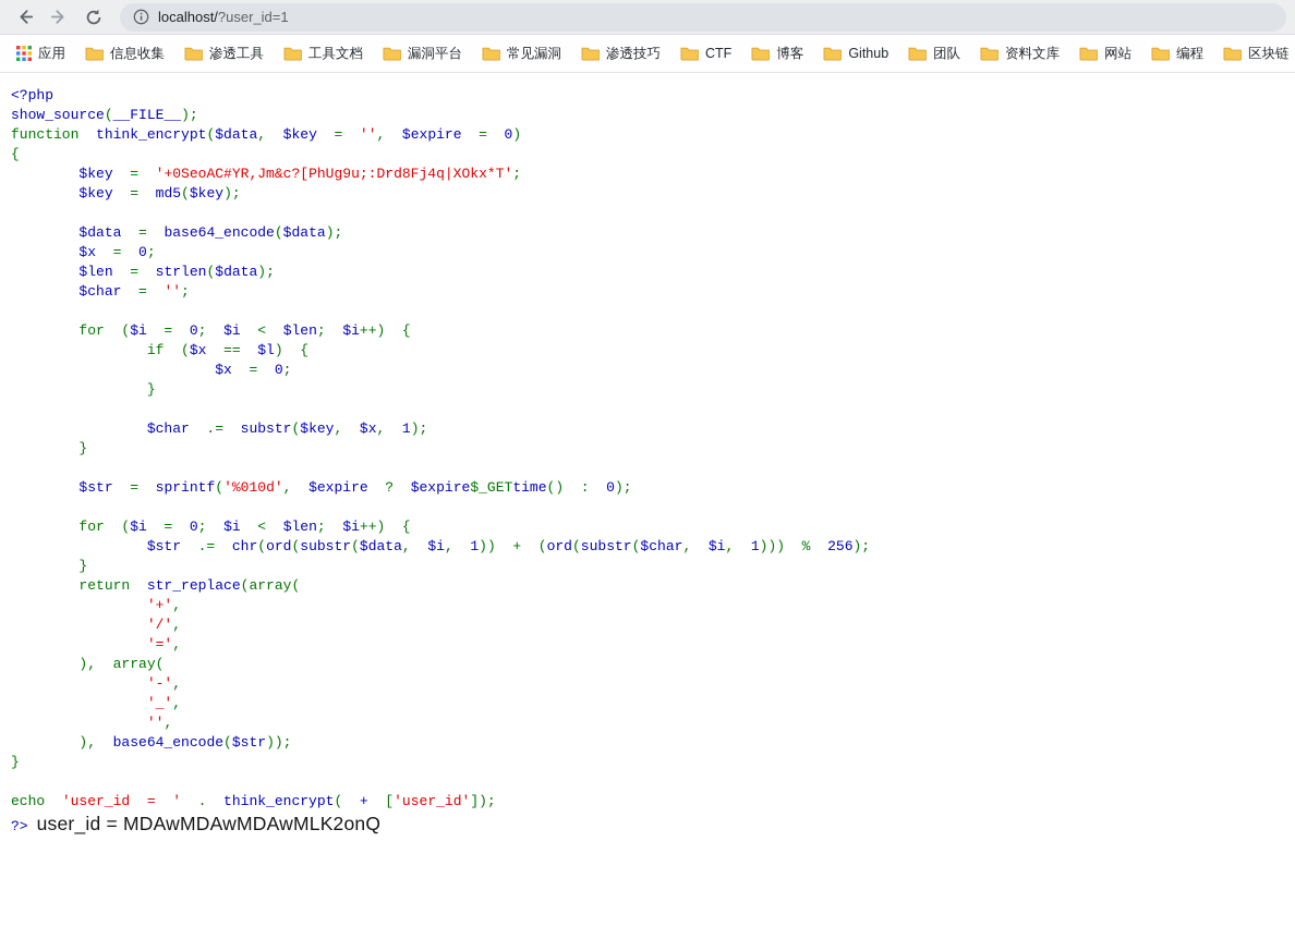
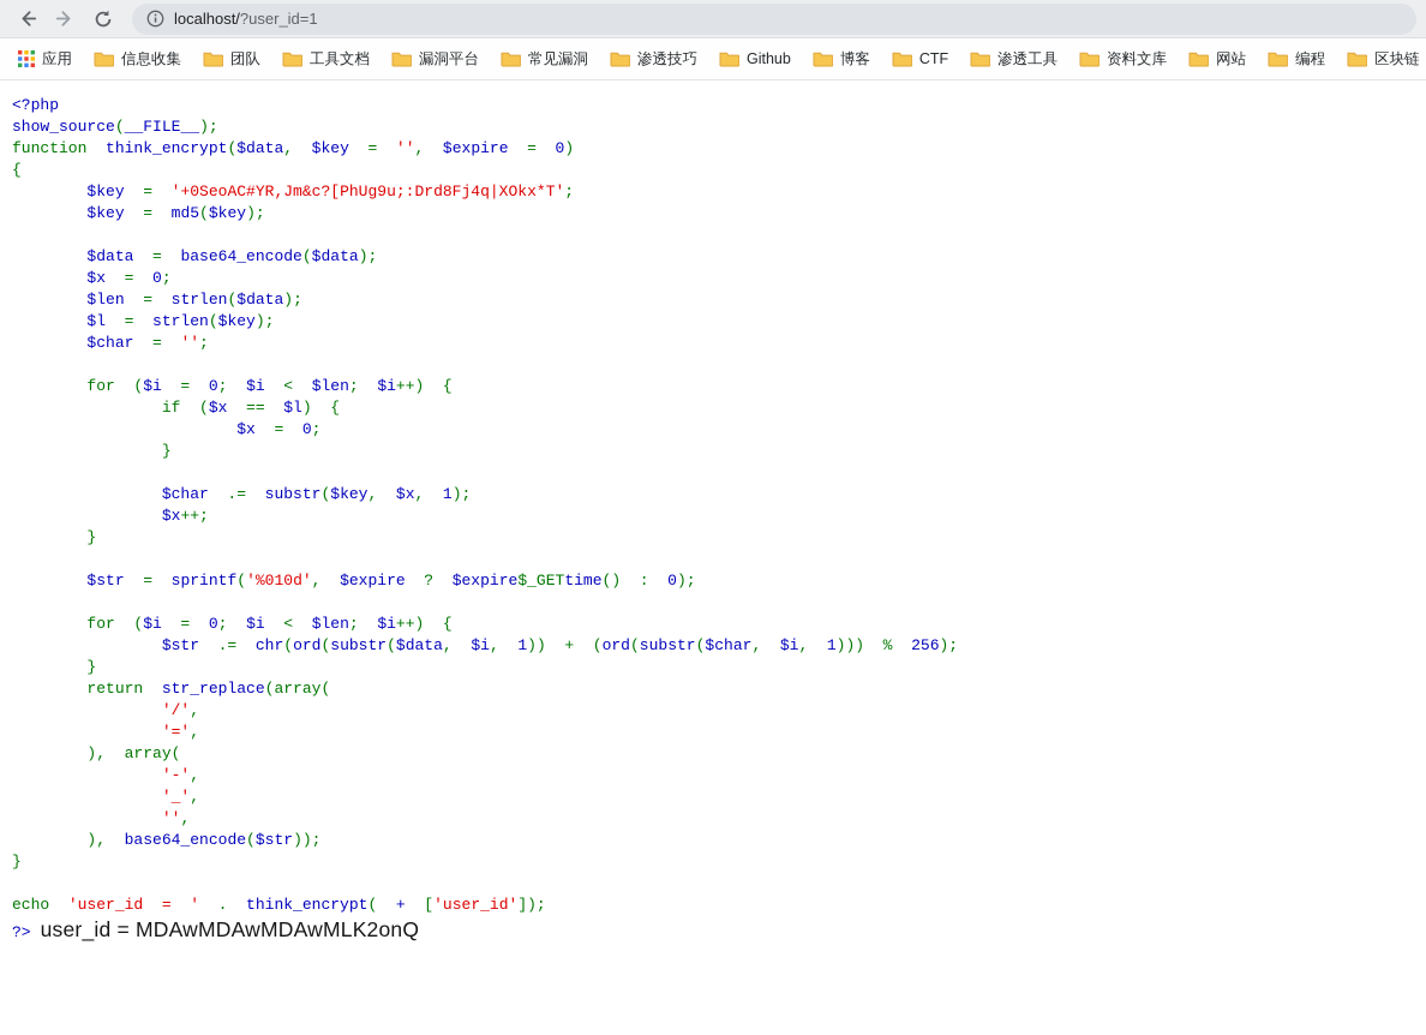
  localhost/?user_id=1
  应用
  信息收集
- 渗透工具
+ 团队
  工具文档
  漏洞平台
  常见漏洞
  渗透技巧
- CTF
+ Github
  博客
- Github
+ CTF
- 团队
+ 渗透工具
  资料文库
  网站
  编程
  区块链
  <?php
  show_source(__FILE__);
  function think_encrypt($data, $key = '', $expire = 0)
  {
  $key = '+0SeoAC#YR,Jm&c?[PhUg9u;:Drd8Fj4q|XOkx*T';
  $key = md5($key);
  $data = base64_encode($data);
  $x = 0;
  $len = strlen($data);
+ $l = strlen($key);
  $char = '';
  for ($i = 0; $i < $len; $i++) {
  if ($x == $l) {
  $x = 0;
  }
  $char .= substr($key, $x, 1);
+ $x++;
  }
  $str = sprintf('%010d', $expire ? $expire$_GETtime() : 0);
  for ($i = 0; $i < $len; $i++) {
  $str .= chr(ord(substr($data, $i, 1)) + (ord(substr($char, $i, 1))) % 256);
  }
  return str_replace(array(
- '+',
  '/',
  '=',
  ), array(
  '-',
  '_',
  '',
  ), base64_encode($str));
  }
  echo 'user_id = ' . think_encrypt( + ['user_id']);
  ?>
  user_id = MDAwMDAwMDAwMLK2onQ
